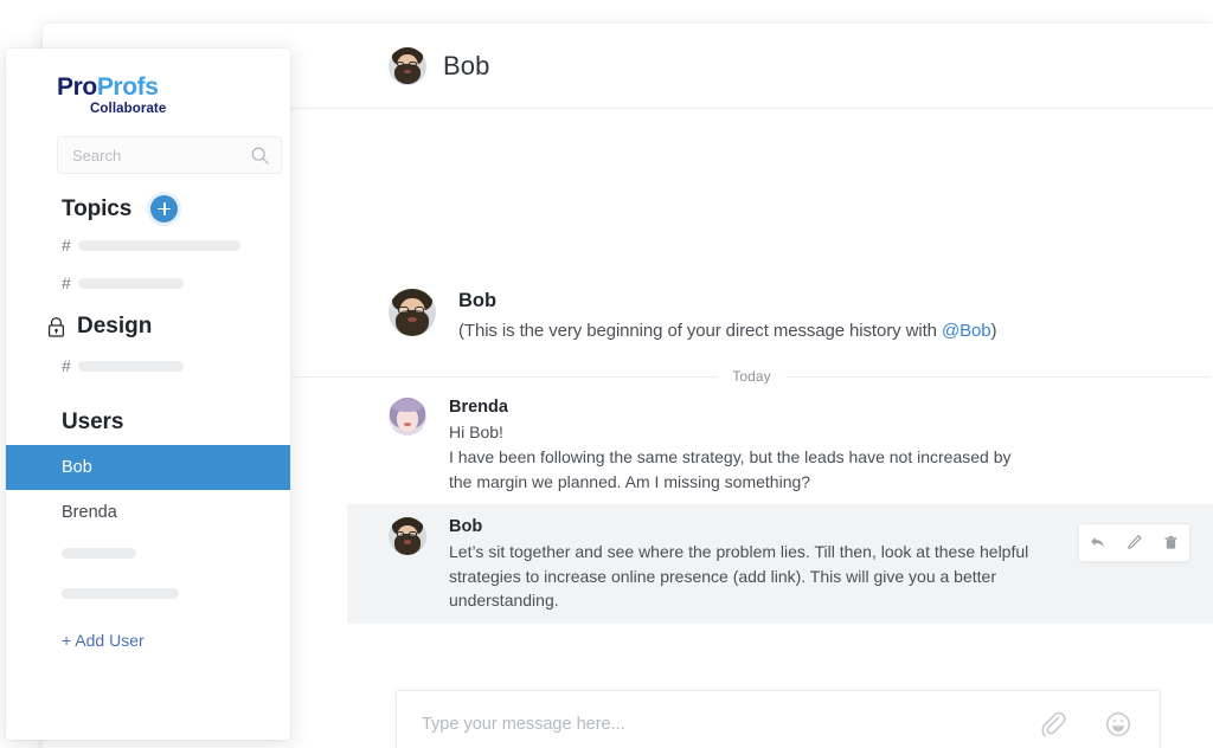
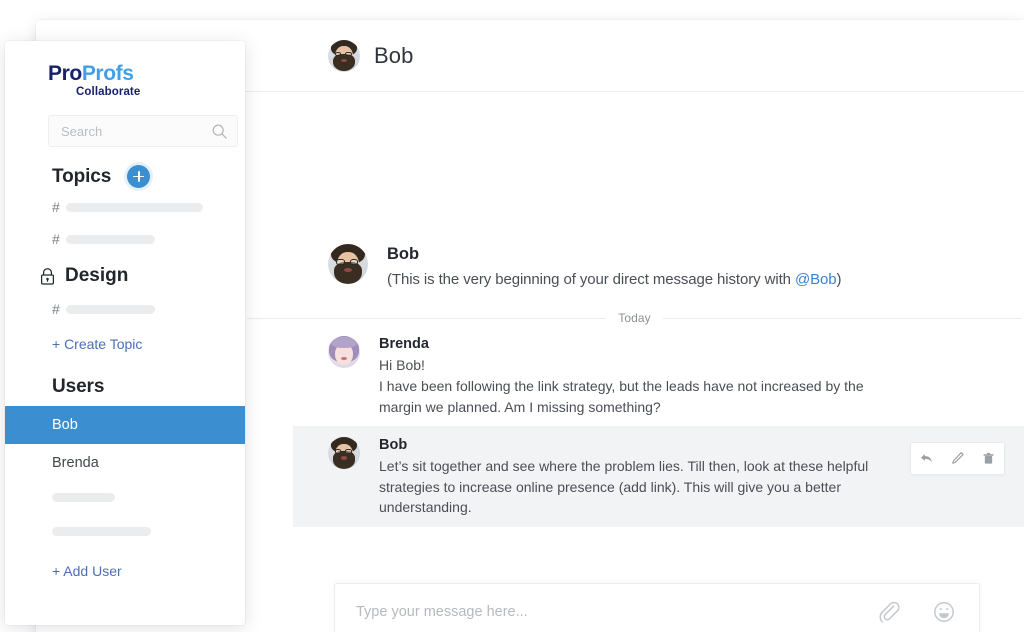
  Bob
  Bob
  (This is the very beginning of your direct message history with @Bob)
  Today
  Brenda
  Hi Bob!
- I have been following the same strategy, but the leads have not increased by the margin we planned. Am I missing something?
+ I have been following the link strategy, but the leads have not increased by the margin we planned. Am I missing something?
  Bob
  Let’s sit together and see where the problem lies. Till then, look at these helpful strategies to increase online presence (add link). This will give you a better understanding.
  Type your message here...
  ProProfs
  Collaborate
  Search
  Topics
  #
  #
  Design
  #
+ + Create Topic
  Users
  Bob
  Brenda
  + Add User
